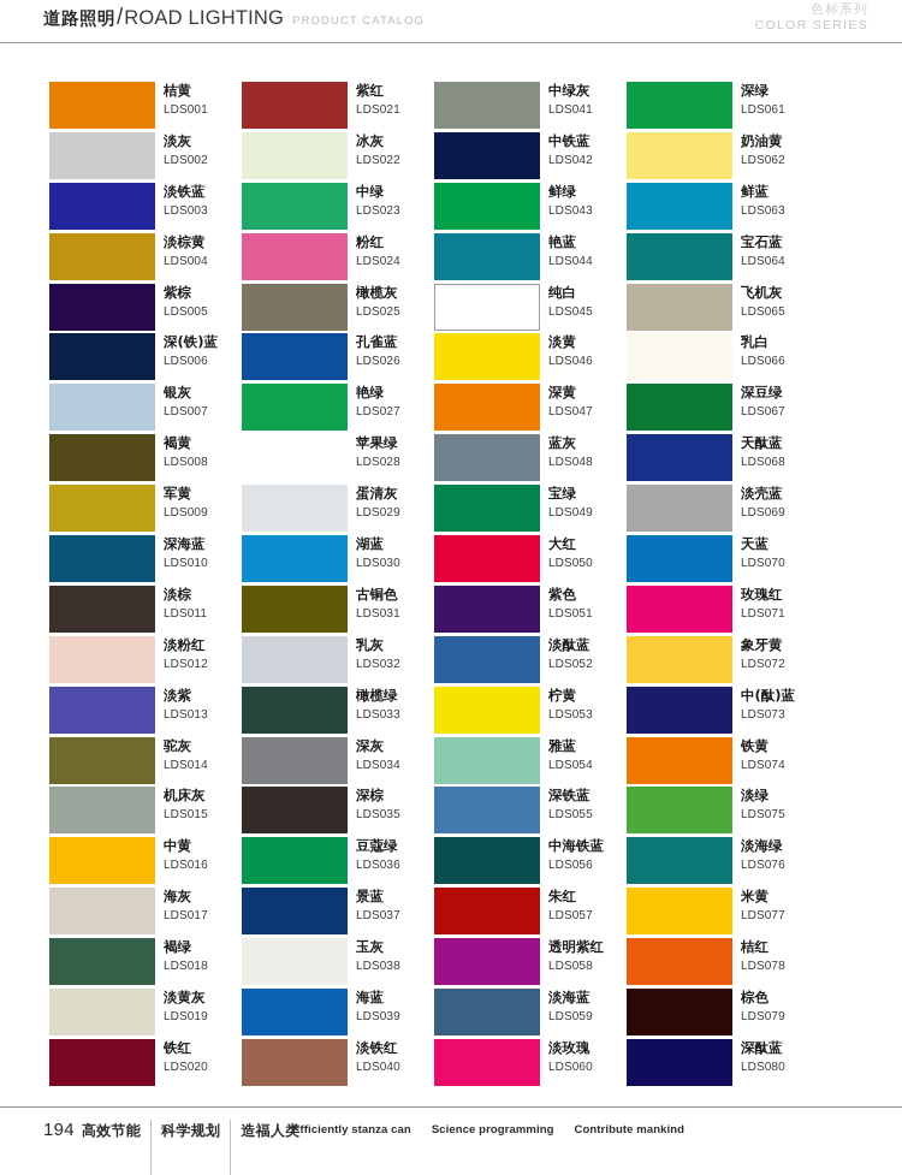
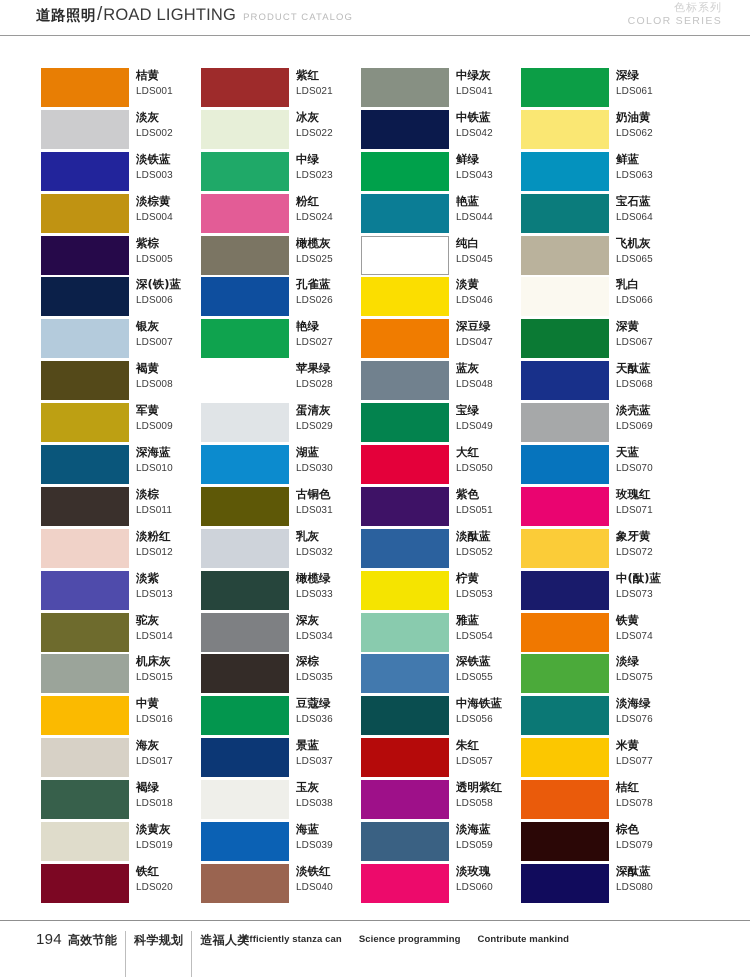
  道路照明
  /
  ROAD LIGHTING
  PRODUCT CATALOG
  色标系列
  COLOR SERIES
  桔黄
  LDS001
  淡灰
  LDS002
  淡铁蓝
  LDS003
  淡棕黄
  LDS004
  紫棕
  LDS005
  深(铁)蓝
  LDS006
  银灰
  LDS007
  褐黄
  LDS008
  军黄
  LDS009
  深海蓝
  LDS010
  淡棕
  LDS011
  淡粉红
  LDS012
  淡紫
  LDS013
  驼灰
  LDS014
  机床灰
  LDS015
  中黄
  LDS016
  海灰
  LDS017
  褐绿
  LDS018
  淡黄灰
  LDS019
  铁红
  LDS020
  紫红
  LDS021
  冰灰
  LDS022
  中绿
  LDS023
  粉红
  LDS024
  橄榄灰
  LDS025
  孔雀蓝
  LDS026
  艳绿
  LDS027
  苹果绿
  LDS028
  蛋清灰
  LDS029
  湖蓝
  LDS030
  古铜色
  LDS031
  乳灰
  LDS032
  橄榄绿
  LDS033
  深灰
  LDS034
  深棕
  LDS035
  豆蔻绿
  LDS036
  景蓝
  LDS037
  玉灰
  LDS038
  海蓝
  LDS039
  淡铁红
  LDS040
  中绿灰
  LDS041
  中铁蓝
  LDS042
  鲜绿
  LDS043
  艳蓝
  LDS044
  纯白
  LDS045
  淡黄
  LDS046
- 深黄
+ 深豆绿
  LDS047
  蓝灰
  LDS048
  宝绿
  LDS049
  大红
  LDS050
  紫色
  LDS051
  淡酞蓝
  LDS052
  柠黄
  LDS053
  雅蓝
  LDS054
  深铁蓝
  LDS055
  中海铁蓝
  LDS056
  朱红
  LDS057
  透明紫红
  LDS058
  淡海蓝
  LDS059
  淡玫瑰
  LDS060
  深绿
  LDS061
  奶油黄
  LDS062
  鲜蓝
  LDS063
  宝石蓝
  LDS064
  飞机灰
  LDS065
  乳白
  LDS066
- 深豆绿
+ 深黄
  LDS067
  天酞蓝
  LDS068
  淡壳蓝
  LDS069
  天蓝
  LDS070
  玫瑰红
  LDS071
  象牙黄
  LDS072
  中(酞)蓝
  LDS073
  铁黄
  LDS074
  淡绿
  LDS075
  淡海绿
  LDS076
  米黄
  LDS077
  桔红
  LDS078
  棕色
  LDS079
  深酞蓝
  LDS080
  194
  高效节能
  科学规划
  造福人类
  Efficiently stanza can
  Science programming
  Contribute mankind
